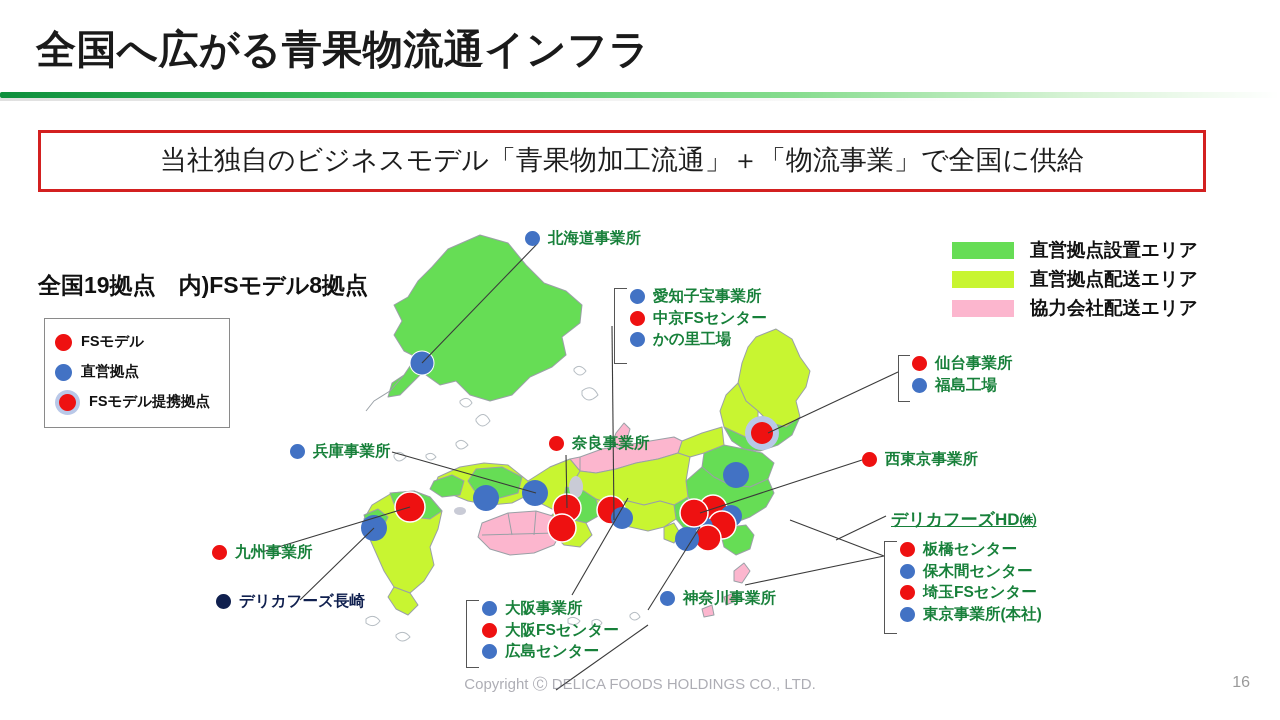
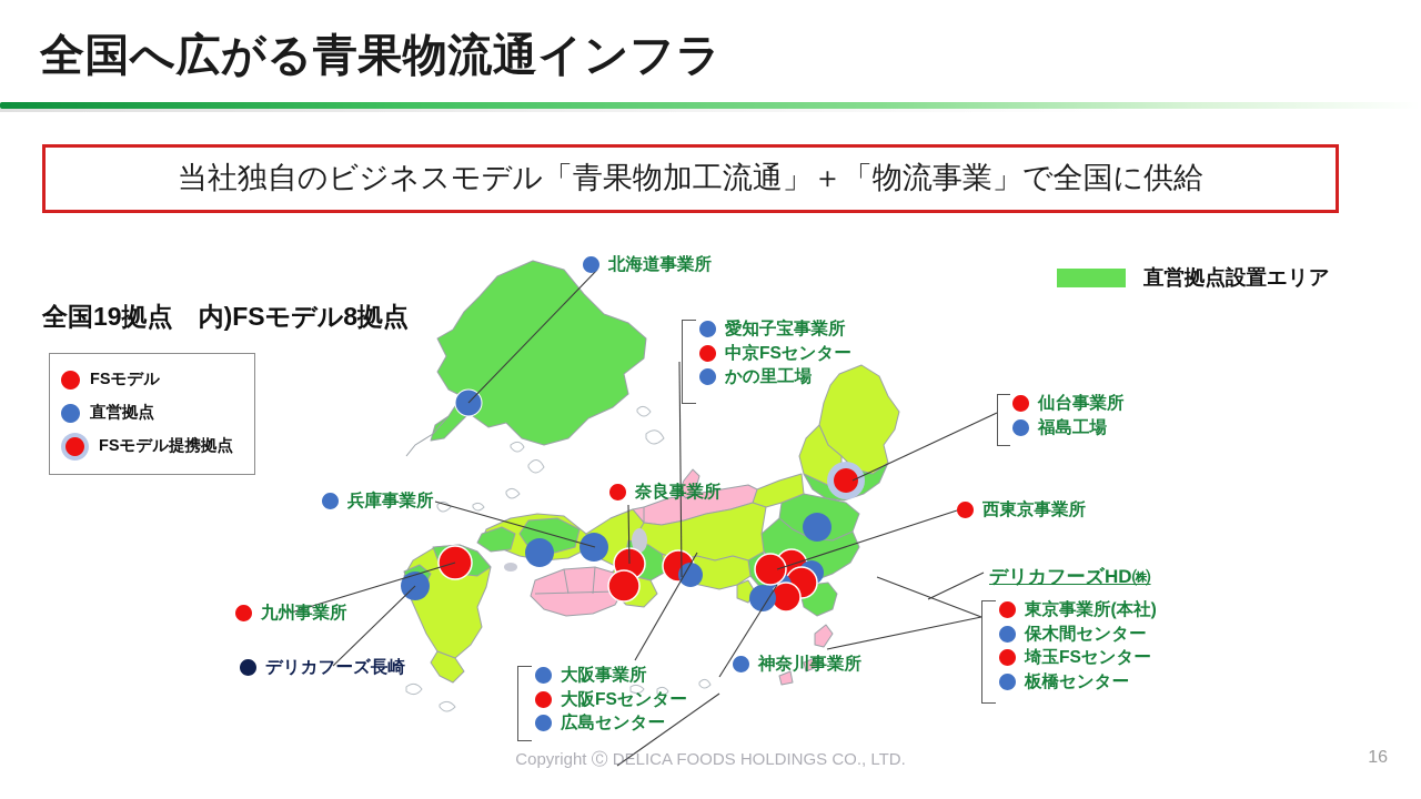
  全国へ広がる青果物流通インフラ
  当社独自のビジネスモデル「青果物加工流通」＋「物流事業」で全国に供給
  全国19拠点 内)FSモデル8拠点
  FSモデル
  直営拠点
  FSモデル提携拠点
  直営拠点設置エリア
- 直営拠点配送エリア
- 協力会社配送エリア
  北海道事業所
  愛知子宝事業所
  中京FSセンター
  かの里工場
  仙台事業所
  福島工場
  西東京事業所
  兵庫事業所
  奈良事業所
  九州事業所
  デリカフーズ長崎
  大阪事業所
  大阪FSセンター
  広島センター
  神奈川事業所
  デリカフーズHD㈱
- 板橋センター
+ 東京事業所(本社)
  保木間センター
  埼玉FSセンター
- 東京事業所(本社)
+ 板橋センター
  Copyright Ⓒ DELICA FOODS HOLDINGS CO., LTD.
  16
